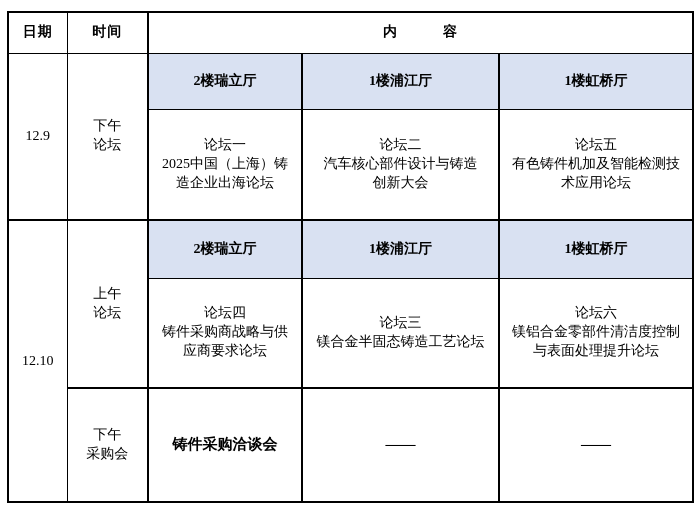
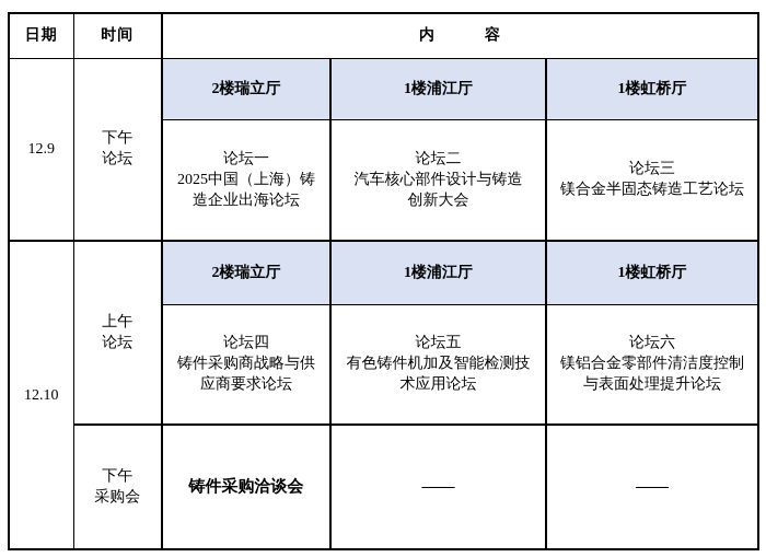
  日期	时间	内 容
  12.9	下午 论坛	2楼瑞立厅	1楼浦江厅	1楼虹桥厅
- 论坛一 2025中国（上海）铸 造企业出海论坛	论坛二 汽车核心部件设计与铸造 创新大会	论坛五 有色铸件机加及智能检测技 术应用论坛
+ 论坛一 2025中国（上海）铸 造企业出海论坛	论坛二 汽车核心部件设计与铸造 创新大会	论坛三 镁合金半固态铸造工艺论坛
  12.10	上午 论坛	2楼瑞立厅	1楼浦江厅	1楼虹桥厅
- 论坛四 铸件采购商战略与供 应商要求论坛	论坛三 镁合金半固态铸造工艺论坛	论坛六 镁铝合金零部件清洁度控制 与表面处理提升论坛
+ 论坛四 铸件采购商战略与供 应商要求论坛	论坛五 有色铸件机加及智能检测技 术应用论坛	论坛六 镁铝合金零部件清洁度控制 与表面处理提升论坛
  下午 采购会	铸件采购洽谈会	——	——
